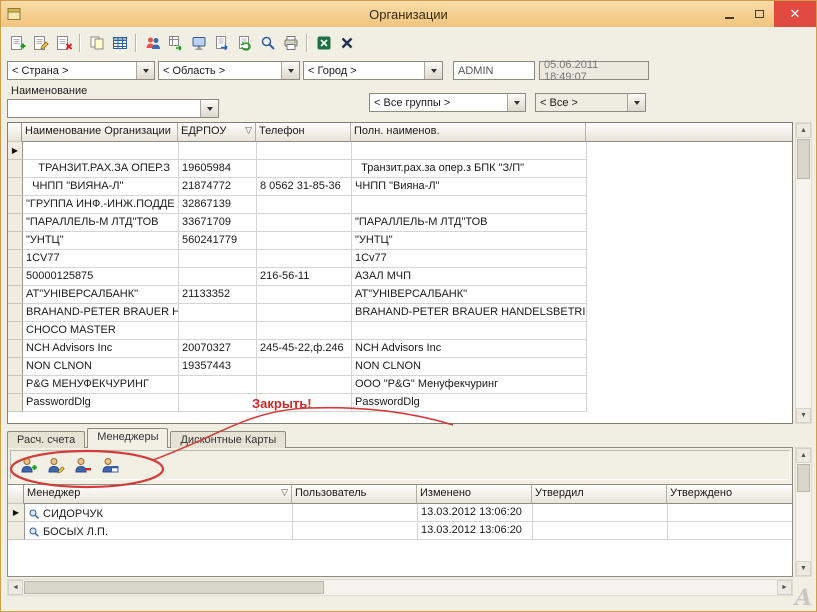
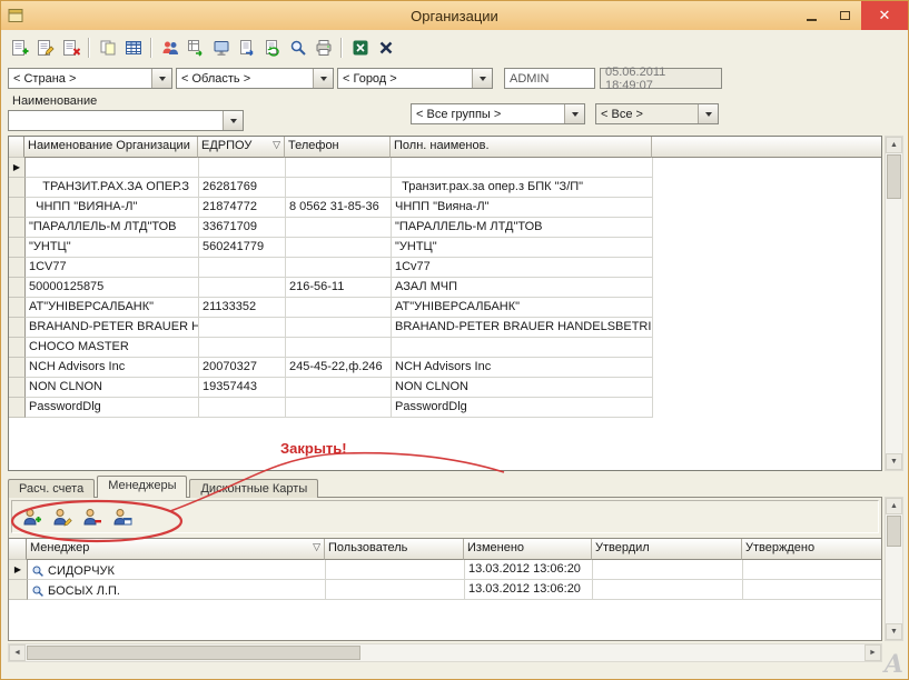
  Организации
  ✕
  < Страна >
  < Область >
  < Город >
  ADMIN
  05.06.2011 18:49:07
  Наименование
  < Все группы >
  < Все >
  Наименование Организации
  ЕДРПОУ
  ▽
  Телефон
  Полн. наименов.
  ▶
  ТРАНЗИТ.РАХ.ЗА ОПЕР.З
- 19605984
+ 26281769
  Транзит.рах.за опер.з БПК "З/П"
  ЧНПП "ВИЯНА-Л"
  21874772
  8 0562 31-85-36
  ЧНПП "Вияна-Л"
- "ГРУППА ИНФ.-ИНЖ.ПОДДЕ
- 32867139
  "ПАРАЛЛЕЛЬ-М ЛТД"ТОВ
  33671709
  "ПАРАЛЛЕЛЬ-М ЛТД"ТОВ
  "УНТЦ"
  560241779
  "УНТЦ"
  1CV77
  1Cv77
  50000125875
  216-56-11
  АЗАЛ МЧП
  АТ"УНІВЕРСАЛБАНК"
  21133352
  АТ"УНІВЕРСАЛБАНК"
  BRAHAND-PETER BRAUER H
  BRAHAND-PETER BRAUER HANDELSBETRI
  CHOCO MASTER
  NCH Advisors Inc
  20070327
  245-45-22,ф.246
  NCH Advisors Inc
  NON CLNON
  19357443
  NON CLNON
- P&G МЕНУФЕКЧУРИНГ
- ООО "P&G" Менуфекчуринг
  PasswordDlg
  PasswordDlg
  Расч. счета
  Менеджеры
  Дисонтные Карты
  Менеджер
  ▽
  Пользователь
  Изменено
  Утвердил
  Утверждено
  ▶
  СИДОРЧУК
  13.03.2012 13:06:20
  БОСЫХ Л.П.
  13.03.2012 13:06:20
  Закрыть!
  A
